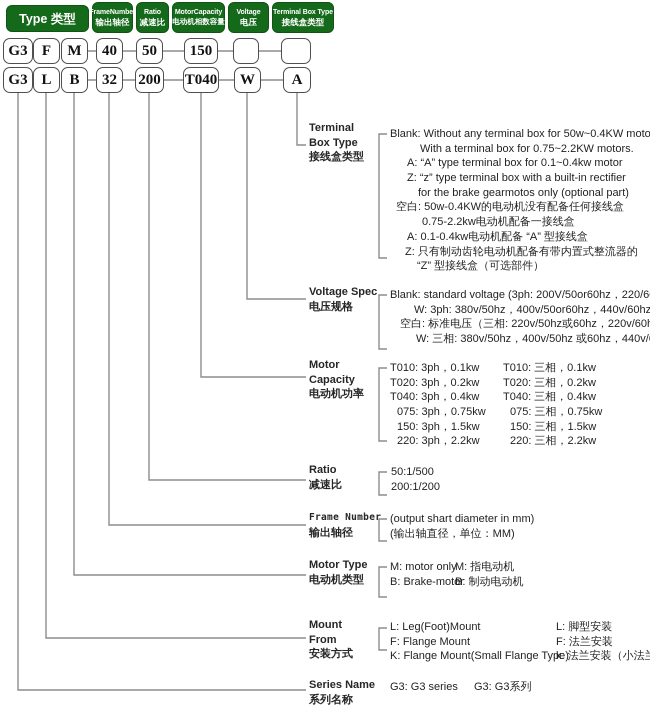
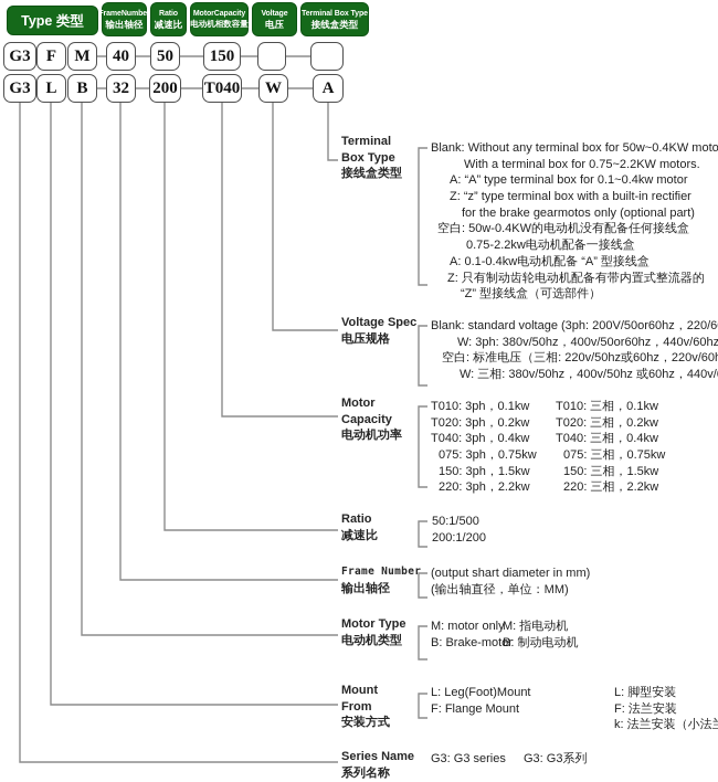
  Type 类型
  输出轴径
  减速比
  电动机相数容量
  电压
  接线盒类型
  G3
  F
  M
  40
  50
  150
  G3
  L
  B
  32
  200
  T040
  W
  A
  Terminal
  Box Type
  接线盒类型
  Voltage Spec
  电压规格
  Motor
  Capacity
  电动机功率
  Ratio
  减速比
  Frame Number
  输出轴径
  Motor Type
  电动机类型
  Mount
  From
  安装方式
  Series Name
  系列名称
  Blank: Without any terminal box for 50w~0.4KW moto
  With a terminal box for 0.75~2.2KW motors.
  A: “A” type terminal box for 0.1~0.4kw motor
  Z: “z” type terminal box with a built-in rectifier
  for the brake gearmotos only (optional part)
  空白: 50w-0.4KW的电动机没有配备任何接线盒
  0.75-2.2kw电动机配备一接线盒
  A: 0.1-0.4kw电动机配备 “A” 型接线盒
  Z: 只有制动齿轮电动机配备有带内置式整流器的
  “Z” 型接线盒（可选部件）
  Blank: standard voltage (3ph: 200V/50or60hz，220/6
  W: 3ph: 380v/50hz，400v/50or60hz，440v/60hz
  空白: 标准电压（三相: 220v/50hz或60hz，220v/60
  W: 三相: 380v/50hz，400v/50hz 或60hz，440v/
  T010: 3ph，0.1kw
  T020: 3ph，0.2kw
  T040: 3ph，0.4kw
  075: 3ph，0.75kw
  150: 3ph，1.5kw
  220: 3ph，2.2kw
  T010: 三相，0.1kw
  T020: 三相，0.2kw
  T040: 三相，0.4kw
  075: 三相，0.75kw
  150: 三相，1.5kw
  220: 三相，2.2kw
  50:1/500
  200:1/200
  (output shart diameter in mm)
  (输出轴直径，单位：MM)
  M: motor only
  B: Brake-motor
  M: 指电动机
  B: 制动电动机
  L: Leg(Foot)Mount
  F: Flange Mount
- K: Flange Mount(Small Flange Type)
  L: 脚型安装
  F: 法兰安装
  k: 法兰安装（小法
  G3: G3 series
  G3: G3系列
